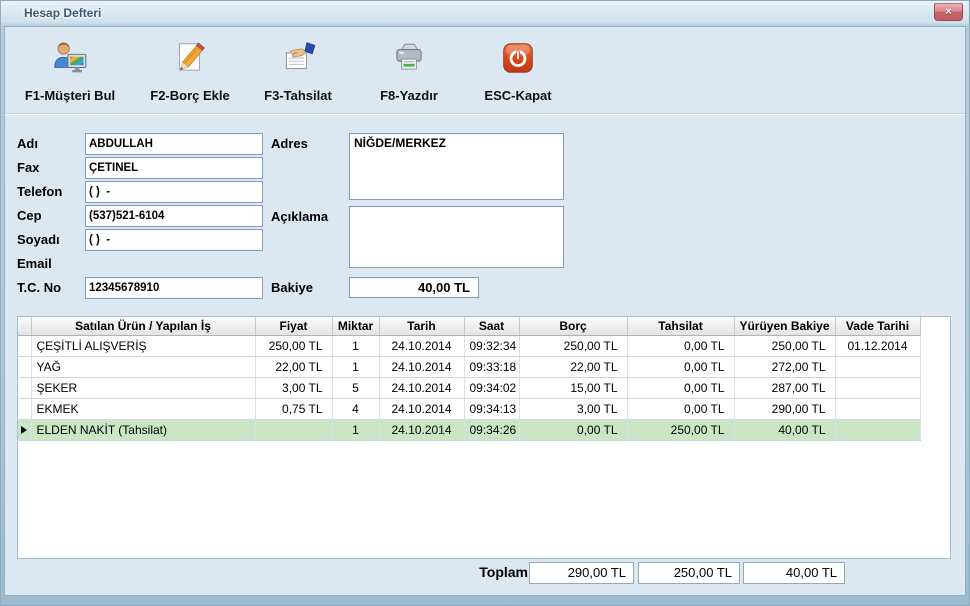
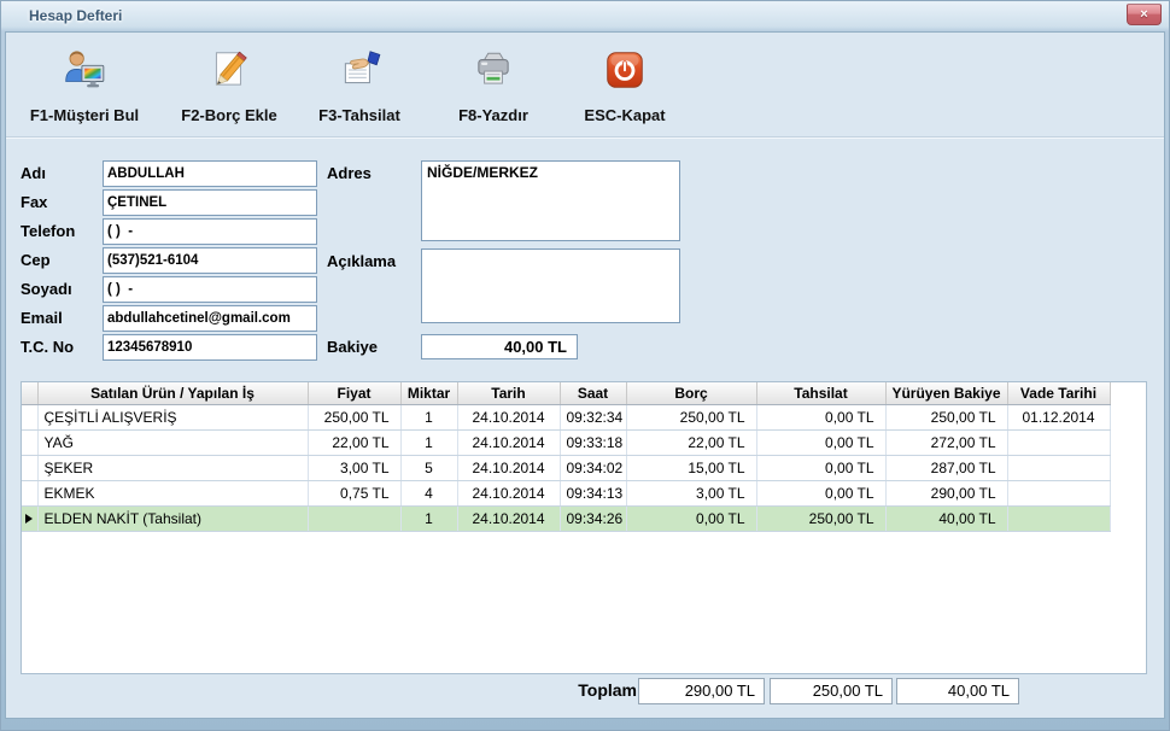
  Hesap Defteri
  ×
  F1-Müşteri Bul
  F2-Borç Ekle
  F3-Tahsilat
  F8-Yazdır
  ESC-Kapat
  Adı
  Fax
  Telefon
  Cep
  Soyadı
  Email
  T.C. No
  ABDULLAH
  ÇETİNEL
  ( ) -
  (537)521-6104
  ( ) -
+ abdullahcetinel@gmail.com
  12345678910
  Adres
  NİĞDE/MERKEZ
  Açıklama
  Bakiye
  40,00 TL
  	Satılan Ürün / Yapılan İş	Fiyat	Miktar	Tarih	Saat	Borç	Tahsilat	Yürüyen Bakiye	Vade Tarihi
  	ÇEŞİTLİ ALIŞVERİŞ	250,00 TL	1	24.10.2014	09:32:34	250,00 TL	0,00 TL	250,00 TL	01.12.2014
  	YAĞ	22,00 TL	1	24.10.2014	09:33:18	22,00 TL	0,00 TL	272,00 TL
  	ŞEKER	3,00 TL	5	24.10.2014	09:34:02	15,00 TL	0,00 TL	287,00 TL
  	EKMEK	0,75 TL	4	24.10.2014	09:34:13	3,00 TL	0,00 TL	290,00 TL
  	ELDEN NAKİT (Tahsilat)		1	24.10.2014	09:34:26	0,00 TL	250,00 TL	40,00 TL
  Toplam
  290,00 TL
  250,00 TL
  40,00 TL
